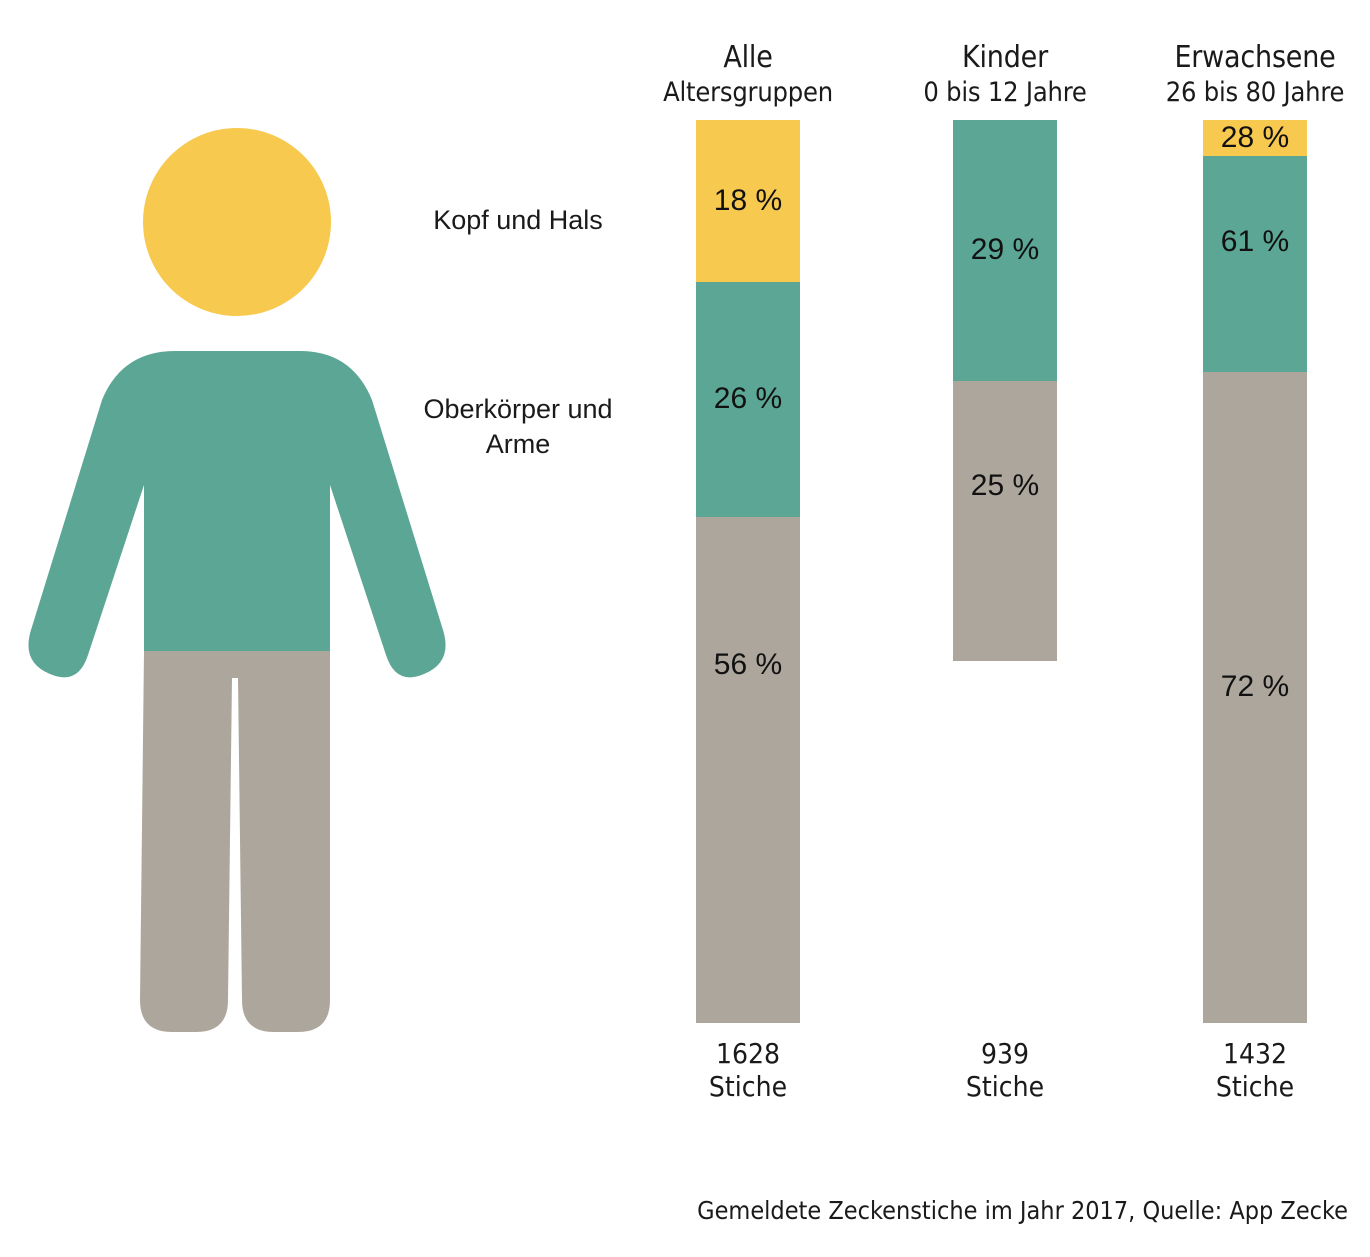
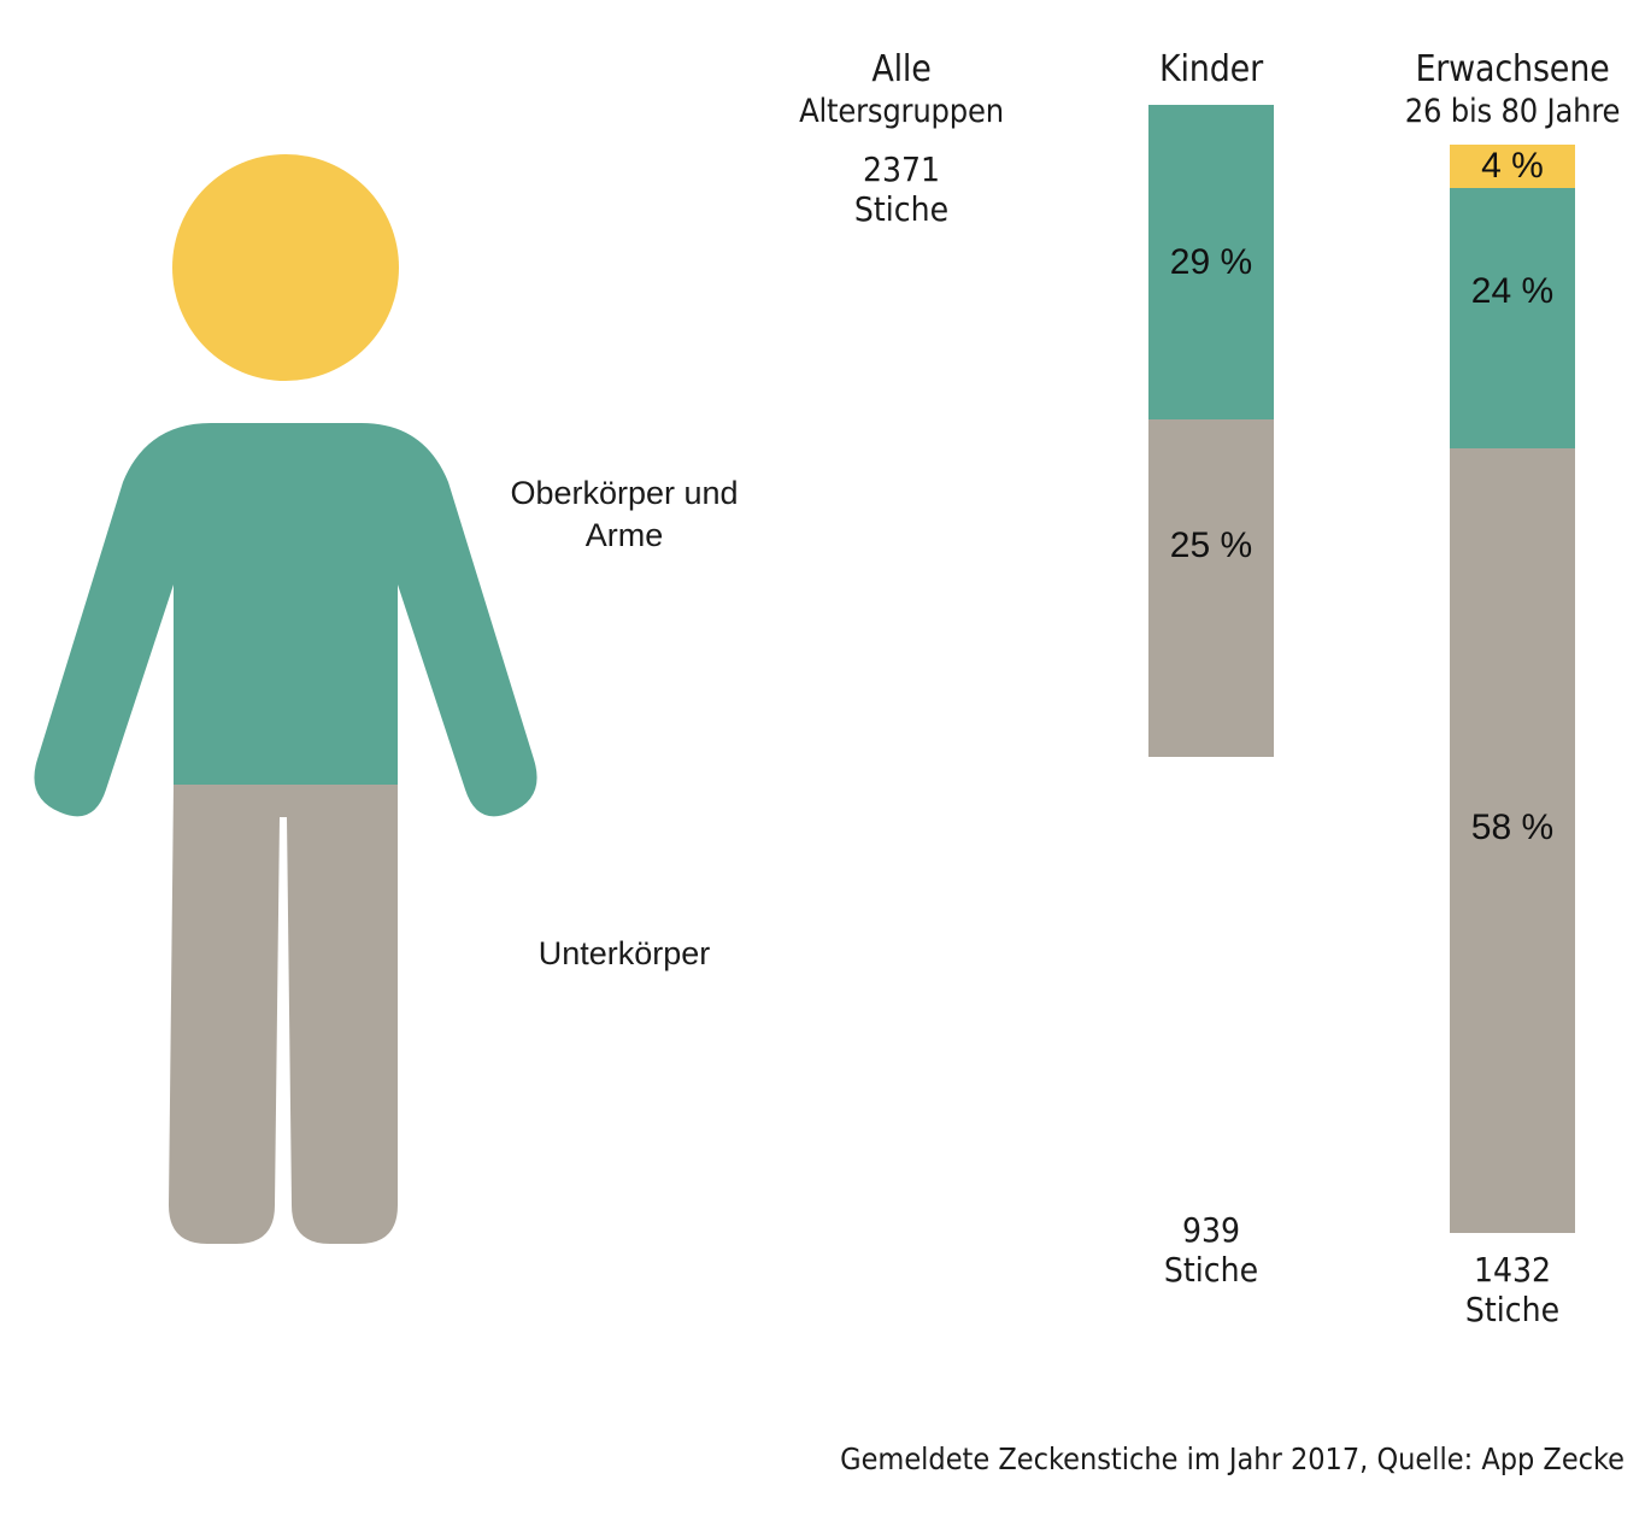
- Kopf und Hals
  Oberkörper und
  Arme
+ Unterkörper
  Alle
  Altersgruppen
- 18 %
- 26 %
- 56 %
- 1628
+ 2371
  Stiche
  Kinder
- 0 bis 12 Jahre
  29 %
  25 %
  939
  Stiche
  Erwachsene
  26 bis 80 Jahre
- 28 %
+ 4 %
- 61 %
+ 24 %
- 72 %
+ 58 %
  1432
  Stiche
  Gemeldete Zeckenstiche im Jahr 2017, Quelle: App Zecke
